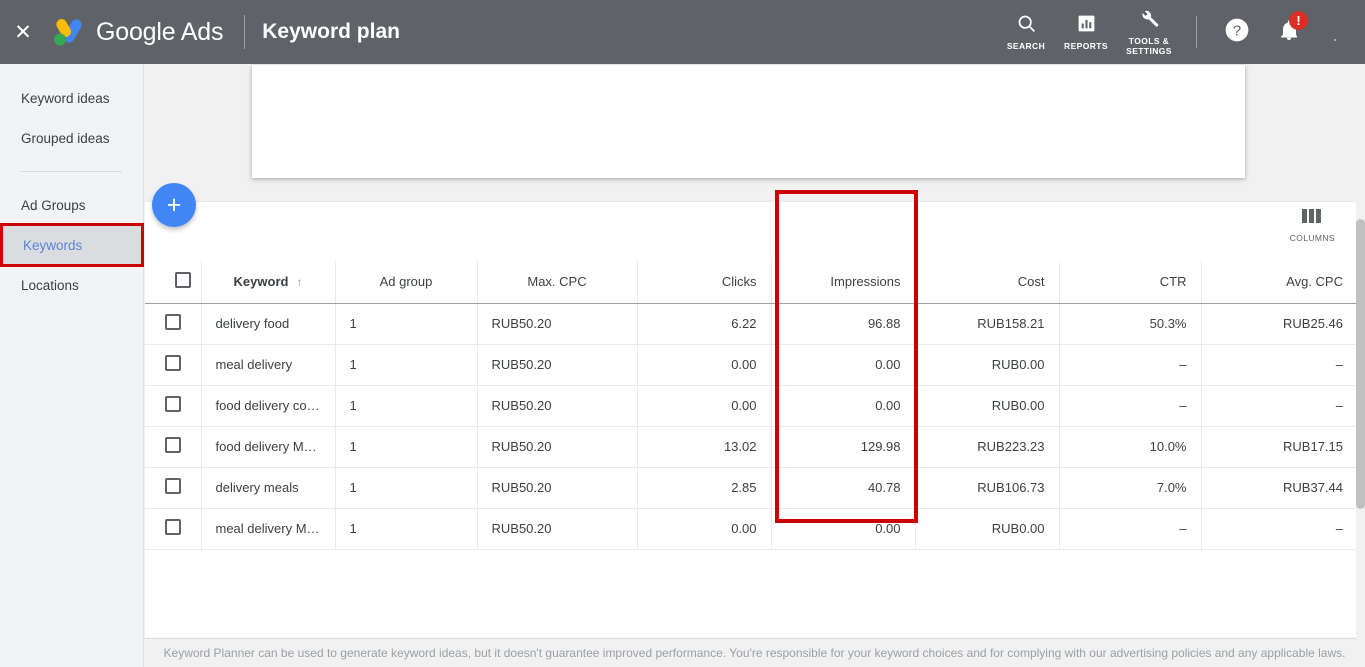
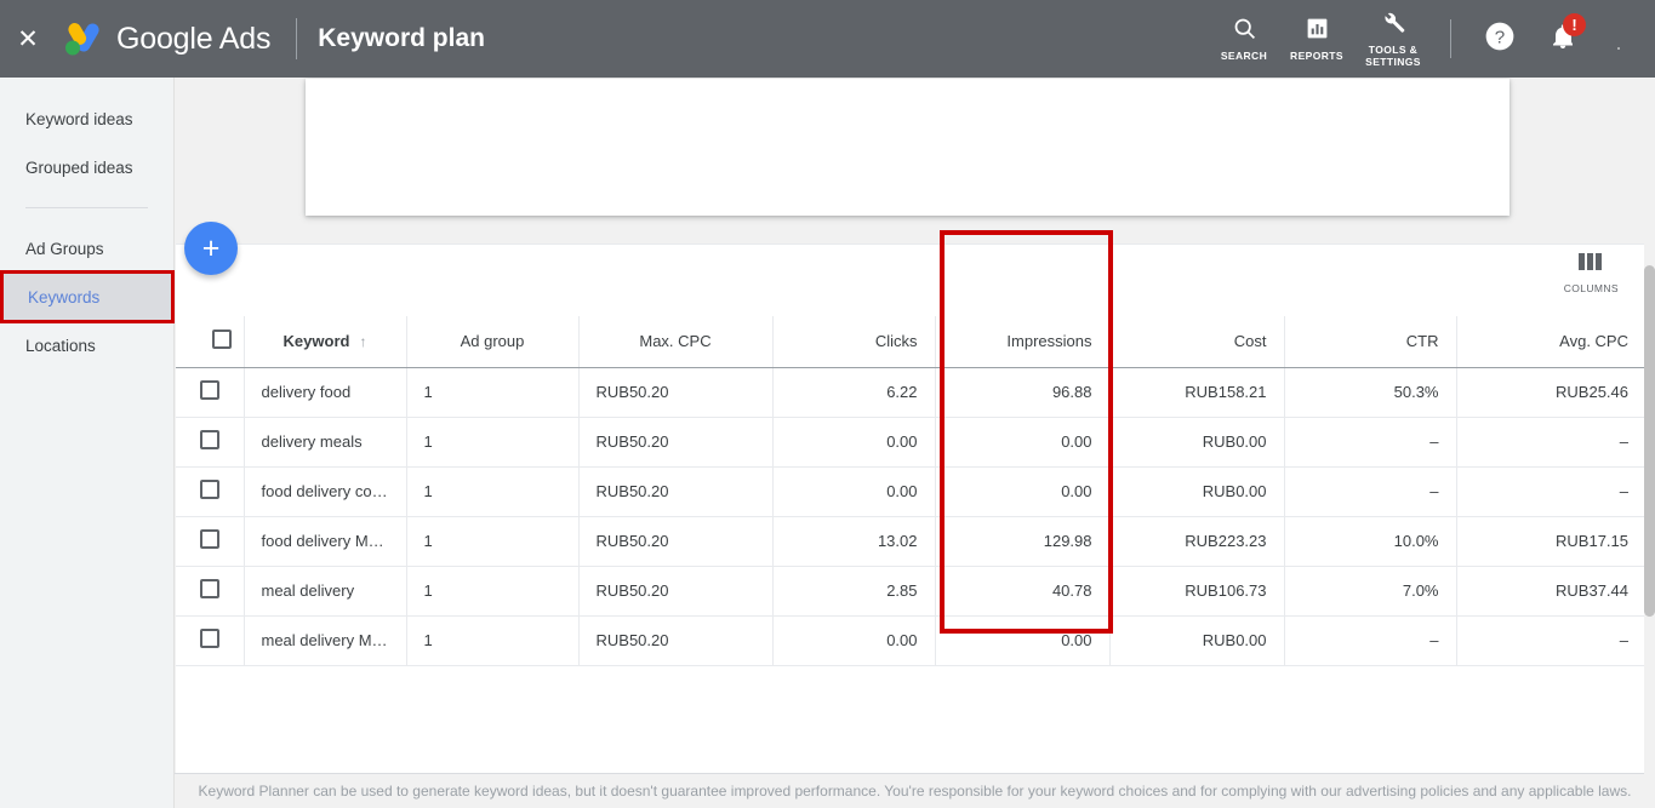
  ✕
  Google Ads
  Keyword plan
  SEARCH
  REPORTS
  TOOLS &
  SETTINGS
  ?
  !
  Keyword ideas
  Grouped ideas
  Ad Groups
  Keywords
  Locations
  +
  COLUMNS
  	Keyword ↑	Ad group	Max. CPC	Clicks	Impressions	Cost	CTR	Avg. CPC
  	delivery food	1	RUB50.20	6.22	96.88	RUB158.21	50.3%	RUB25.46
- 	meal delivery	1	RUB50.20	0.00	0.00	RUB0.00	–	–
+ 	delivery meals	1	RUB50.20	0.00	0.00	RUB0.00	–	–
  	food delivery compa	1	RUB50.20	0.00	0.00	RUB0.00	–	–
  	food delivery Mosco	1	RUB50.20	13.02	129.98	RUB223.23	10.0%	RUB17.15
- 	delivery meals	1	RUB50.20	2.85	40.78	RUB106.73	7.0%	RUB37.44
+ 	meal delivery	1	RUB50.20	2.85	40.78	RUB106.73	7.0%	RUB37.44
  	meal delivery Mosco	1	RUB50.20	0.00	0.00	RUB0.00	–	–
  Keyword Planner can be used to generate keyword ideas, but it doesn't guarantee improved performance. You're responsible for your keyword choices and for complying with our advertising policies and any applicable laws.
